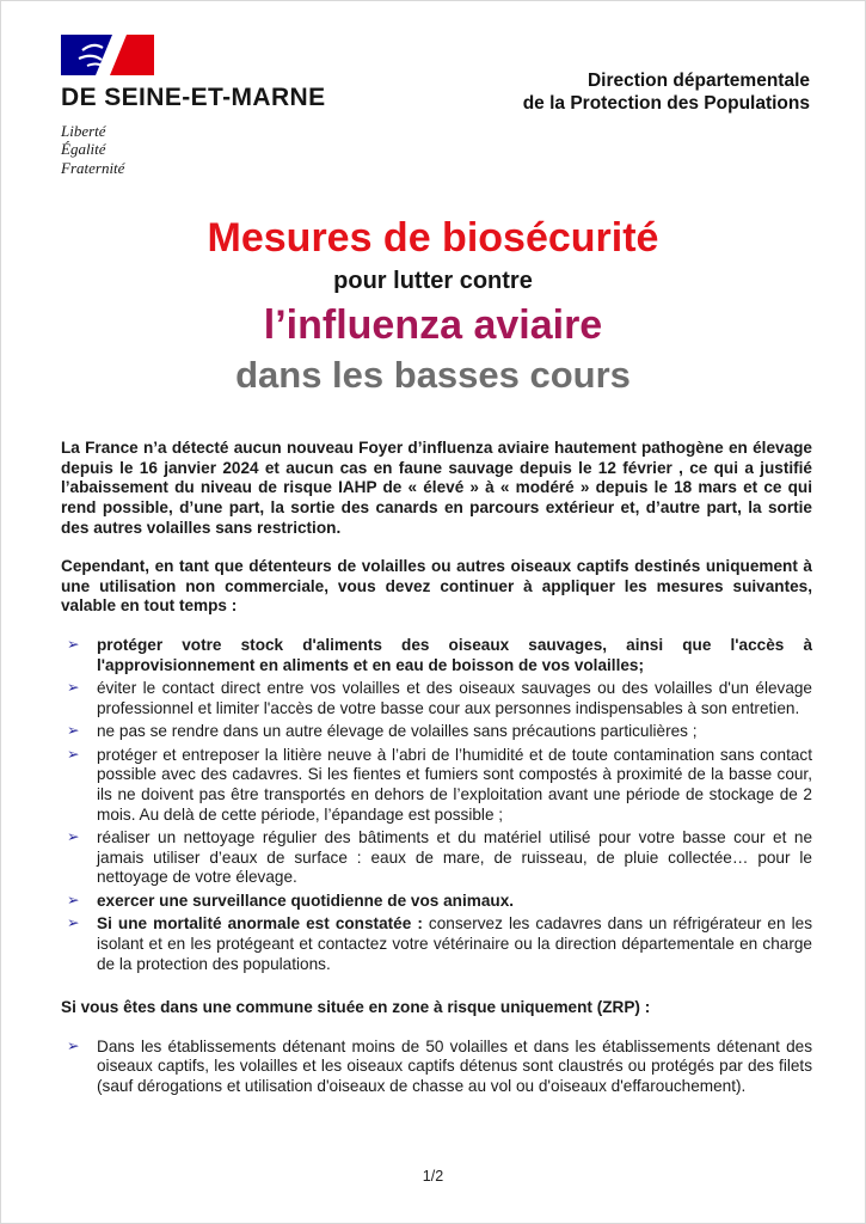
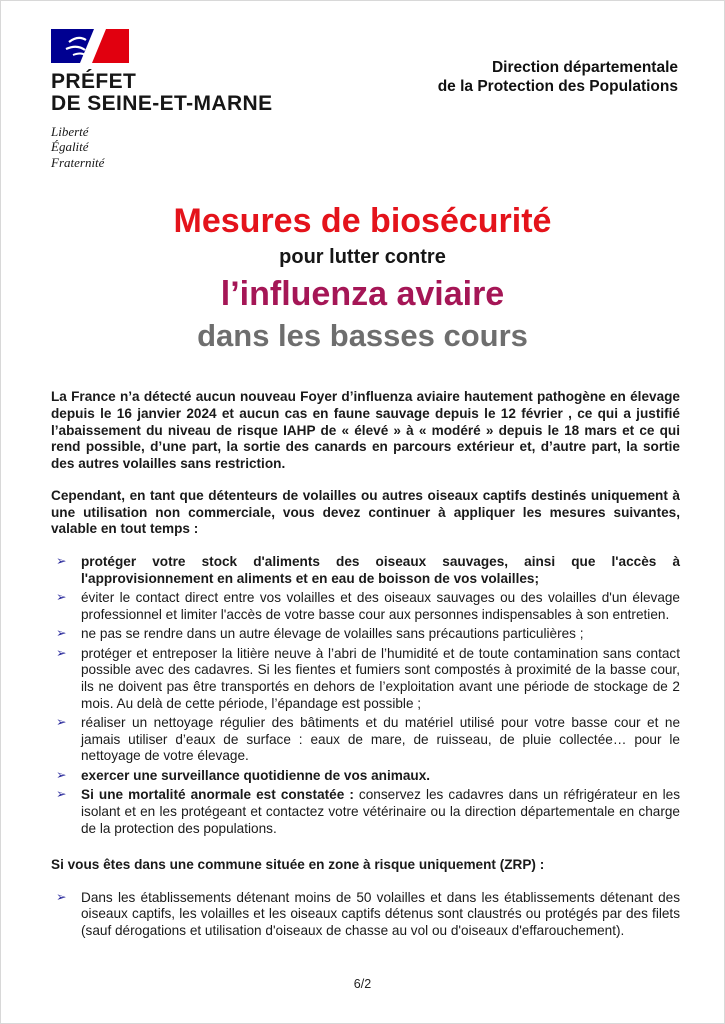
+ PRÉFET
  DE SEINE-ET-MARNE
  Liberté
  Égalité
  Fraternité
  Direction départementale
  de la Protection des Populations
  Mesures de biosécurité
  pour lutter contre
  l’influenza aviaire
  dans les basses cours
  La France n’a détecté aucun nouveau Foyer d’influenza aviaire hautement pathogène en élevage depuis le 16 janvier 2024 et aucun cas en faune sauvage depuis le 12 février , ce qui a justifié l’abaissement du niveau de risque IAHP de « élevé » à « modéré » depuis le 18 mars et ce qui rend possible, d’une part, la sortie des canards en parcours extérieur et, d’autre part, la sortie des autres volailles sans restriction.
  Cependant, en tant que détenteurs de volailles ou autres oiseaux captifs destinés uniquement à une utilisation non commerciale, vous devez continuer à appliquer les mesures suivantes, valable en tout temps :
  ➢
  protéger votre stock d'aliments des oiseaux sauvages, ainsi que l'accès à l'approvisionnement en aliments et en eau de boisson de vos volailles;
  ➢
  éviter le contact direct entre vos volailles et des oiseaux sauvages ou des volailles d'un élevage professionnel et limiter l'accès de votre basse cour aux personnes indispensables à son entretien.
  ➢
  ne pas se rendre dans un autre élevage de volailles sans précautions particulières ;
  ➢
  protéger et entreposer la litière neuve à l’abri de l’humidité et de toute contamination sans contact possible avec des cadavres. Si les fientes et fumiers sont compostés à proximité de la basse cour, ils ne doivent pas être transportés en dehors de l’exploitation avant une période de stockage de 2 mois. Au delà de cette période, l’épandage est possible ;
  ➢
  réaliser un nettoyage régulier des bâtiments et du matériel utilisé pour votre basse cour et ne jamais utiliser d’eaux de surface : eaux de mare, de ruisseau, de pluie collectée… pour le nettoyage de votre élevage.
  ➢
  exercer une surveillance quotidienne de vos animaux.
  ➢
  Si une mortalité anormale est constatée : conservez les cadavres dans un réfrigérateur en les isolant et en les protégeant et contactez votre vétérinaire ou la direction départementale en charge de la protection des populations.
  Si vous êtes dans une commune située en zone à risque uniquement (ZRP) :
  ➢
  Dans les établissements détenant moins de 50 volailles et dans les établissements détenant des oiseaux captifs, les volailles et les oiseaux captifs détenus sont claustrés ou protégés par des filets (sauf dérogations et utilisation d'oiseaux de chasse au vol ou d'oiseaux d'effarouchement).
- 1/2
+ 6/2
